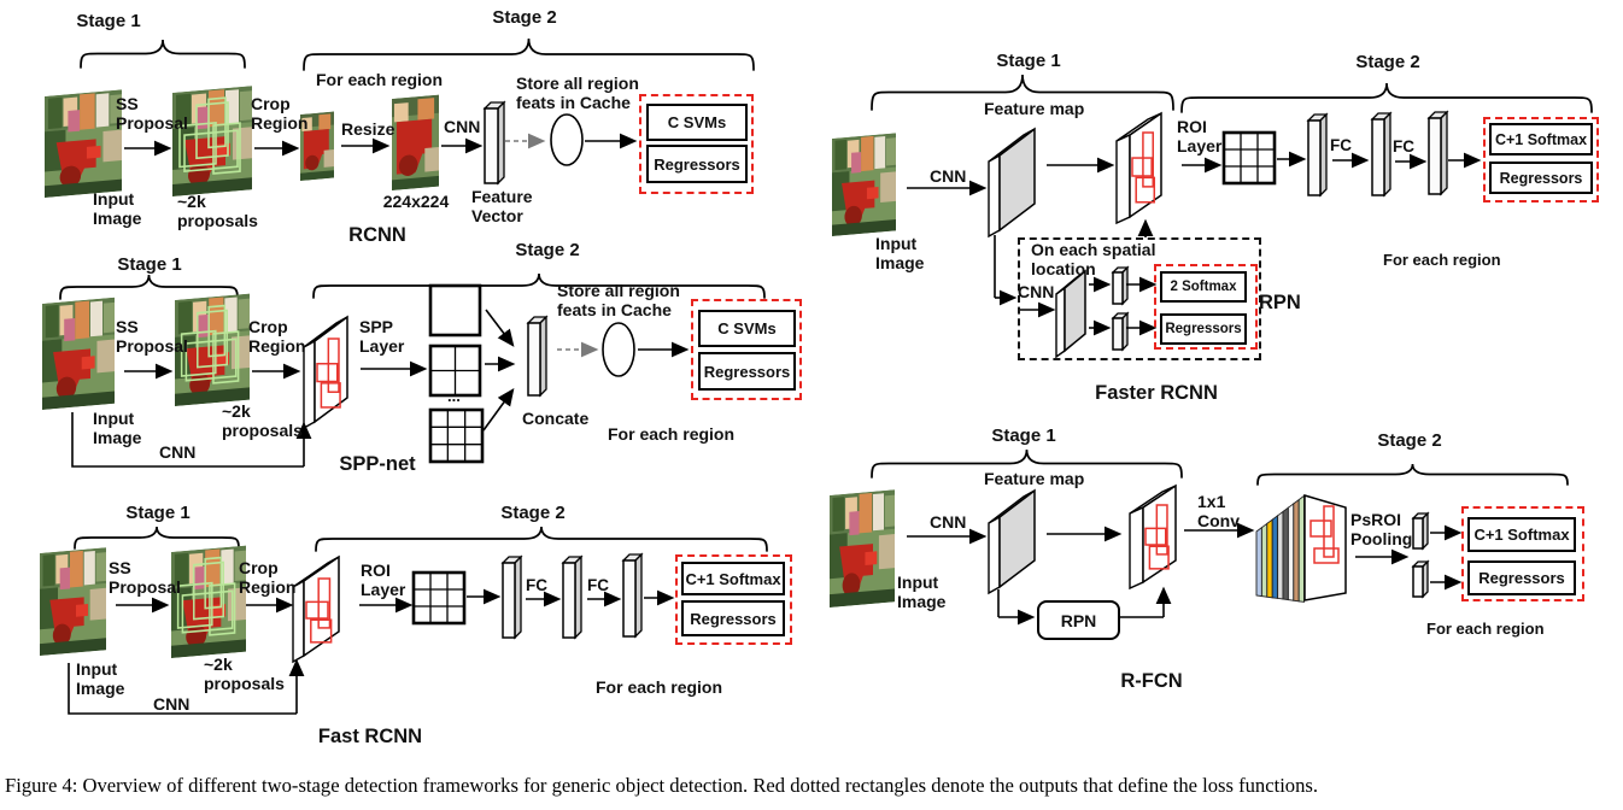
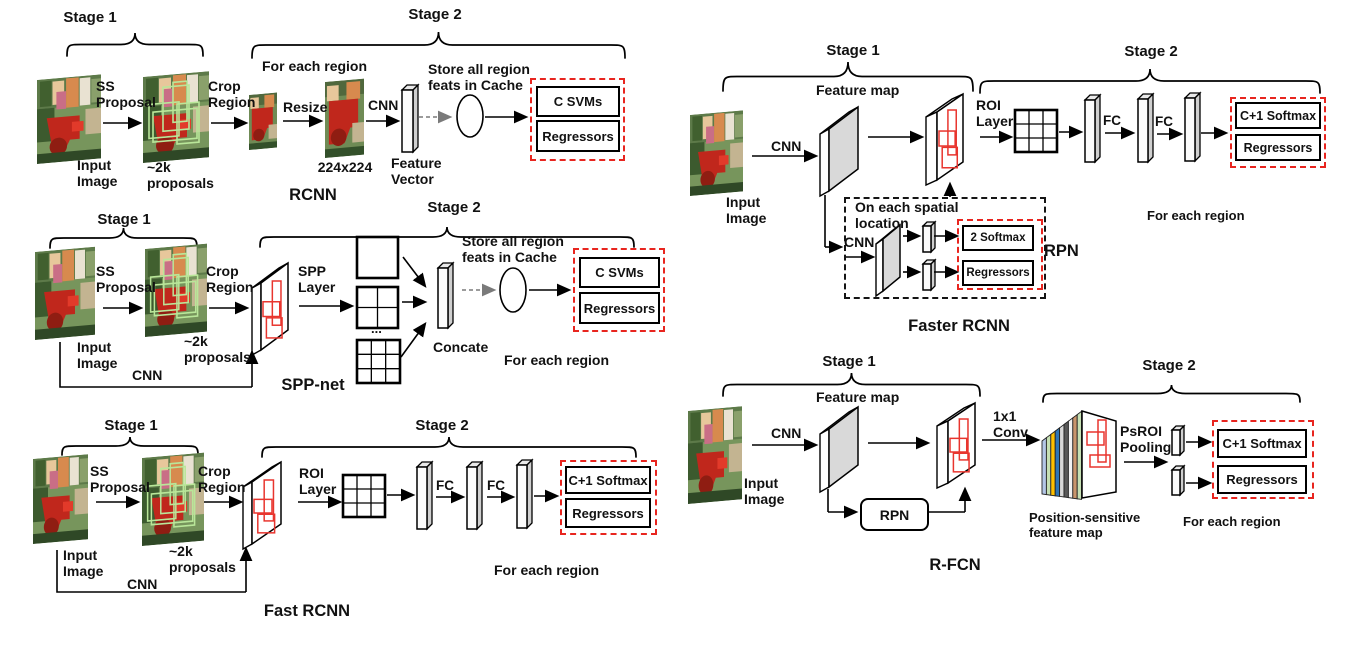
  Stage 1
  Stage 2
  For each region
  SS Proposal
  Input Image
  ~2k proposals
  Crop Region
  Resize
  224x224
  CNN
  Feature Vector
  Store all region feats in Cache
  C SVMs
  Regressors
  RCNN
  Stage 1
  Stage 2
  SS Proposal
  Input Image
  ~2k proposals
  Crop Region
  SPP Layer
  ...
  Concate
  Store all region feats in Cache
  For each region
  CNN
  C SVMs
  Regressors
  SPP-net
  Stage 1
  Stage 2
  SS Proposal
  Input Image
  ~2k proposals
  Crop Region
  ROI Layer
  FC
  FC
  For each region
  CNN
  C+1 Softmax
  Regressors
  Fast RCNN
  Stage 1
  Stage 2
  CNN
  Input Image
  Feature map
  ROI Layer
  FC
  FC
  For each region
  On each spatial location
  CNN
  2 Softmax
  Regressors
  RPN
  C+1 Softmax
  Regressors
  Faster RCNN
  Stage 1
  Stage 2
  CNN
  Input Image
  Feature map
  1x1 Conv
  RPN
  PsROI Pooling
+ Position-sensitive feature map
  For each region
  C+1 Softmax
  Regressors
  R-FCN
- Figure 4: Overview of different two-stage detection frameworks for generic object detection. Red dotted rectangles denote the outputs that define the loss functions.
